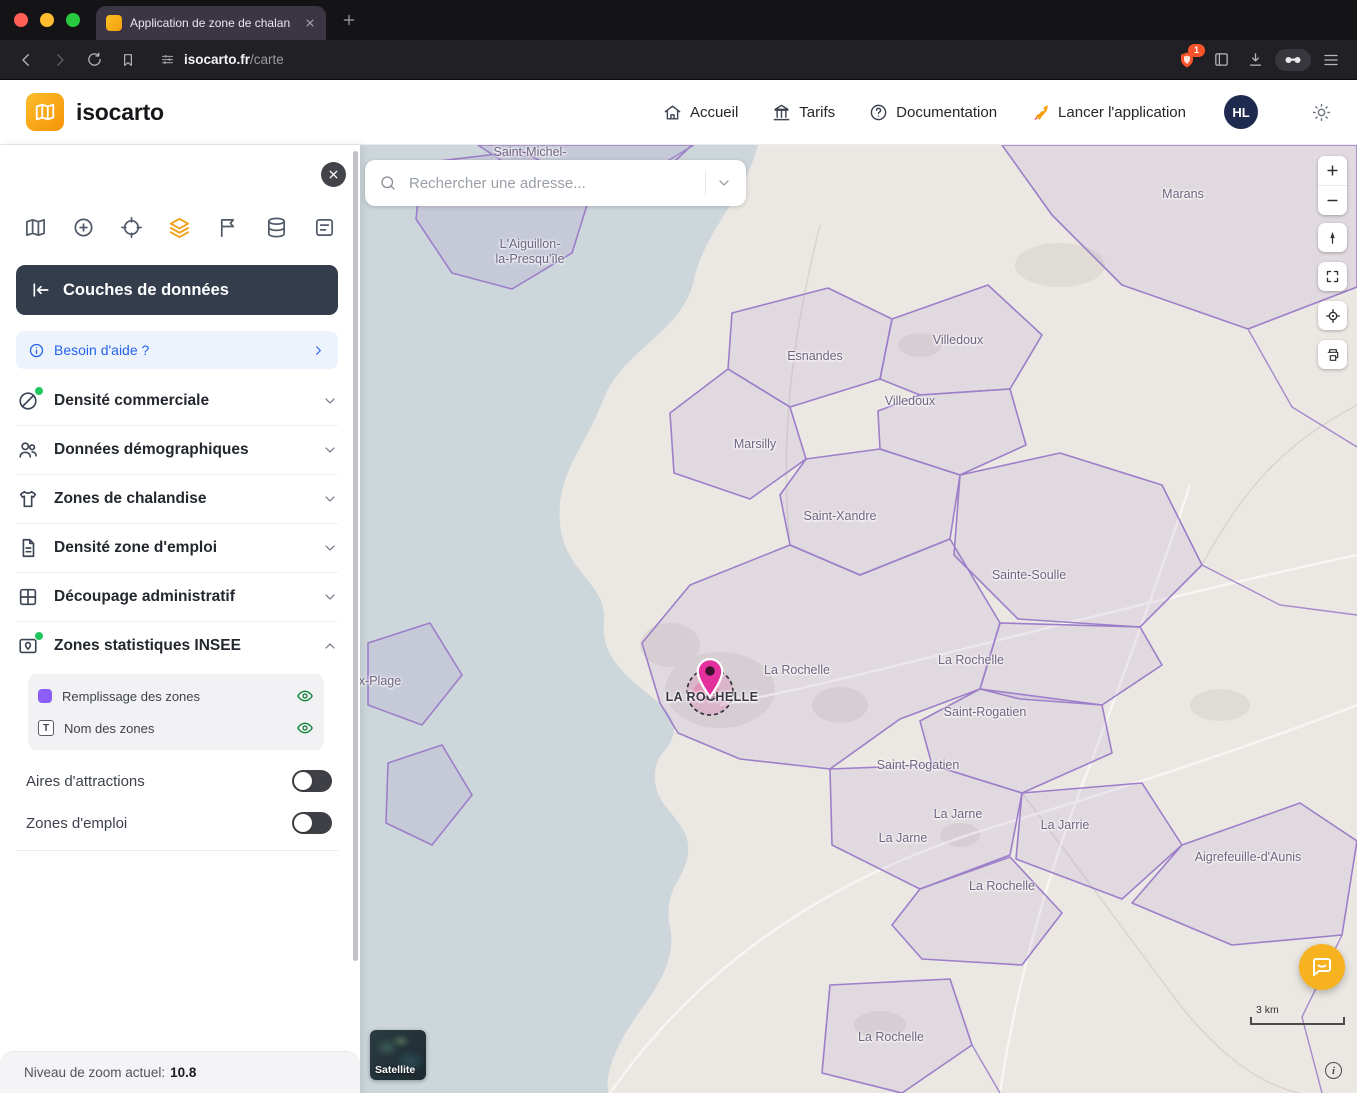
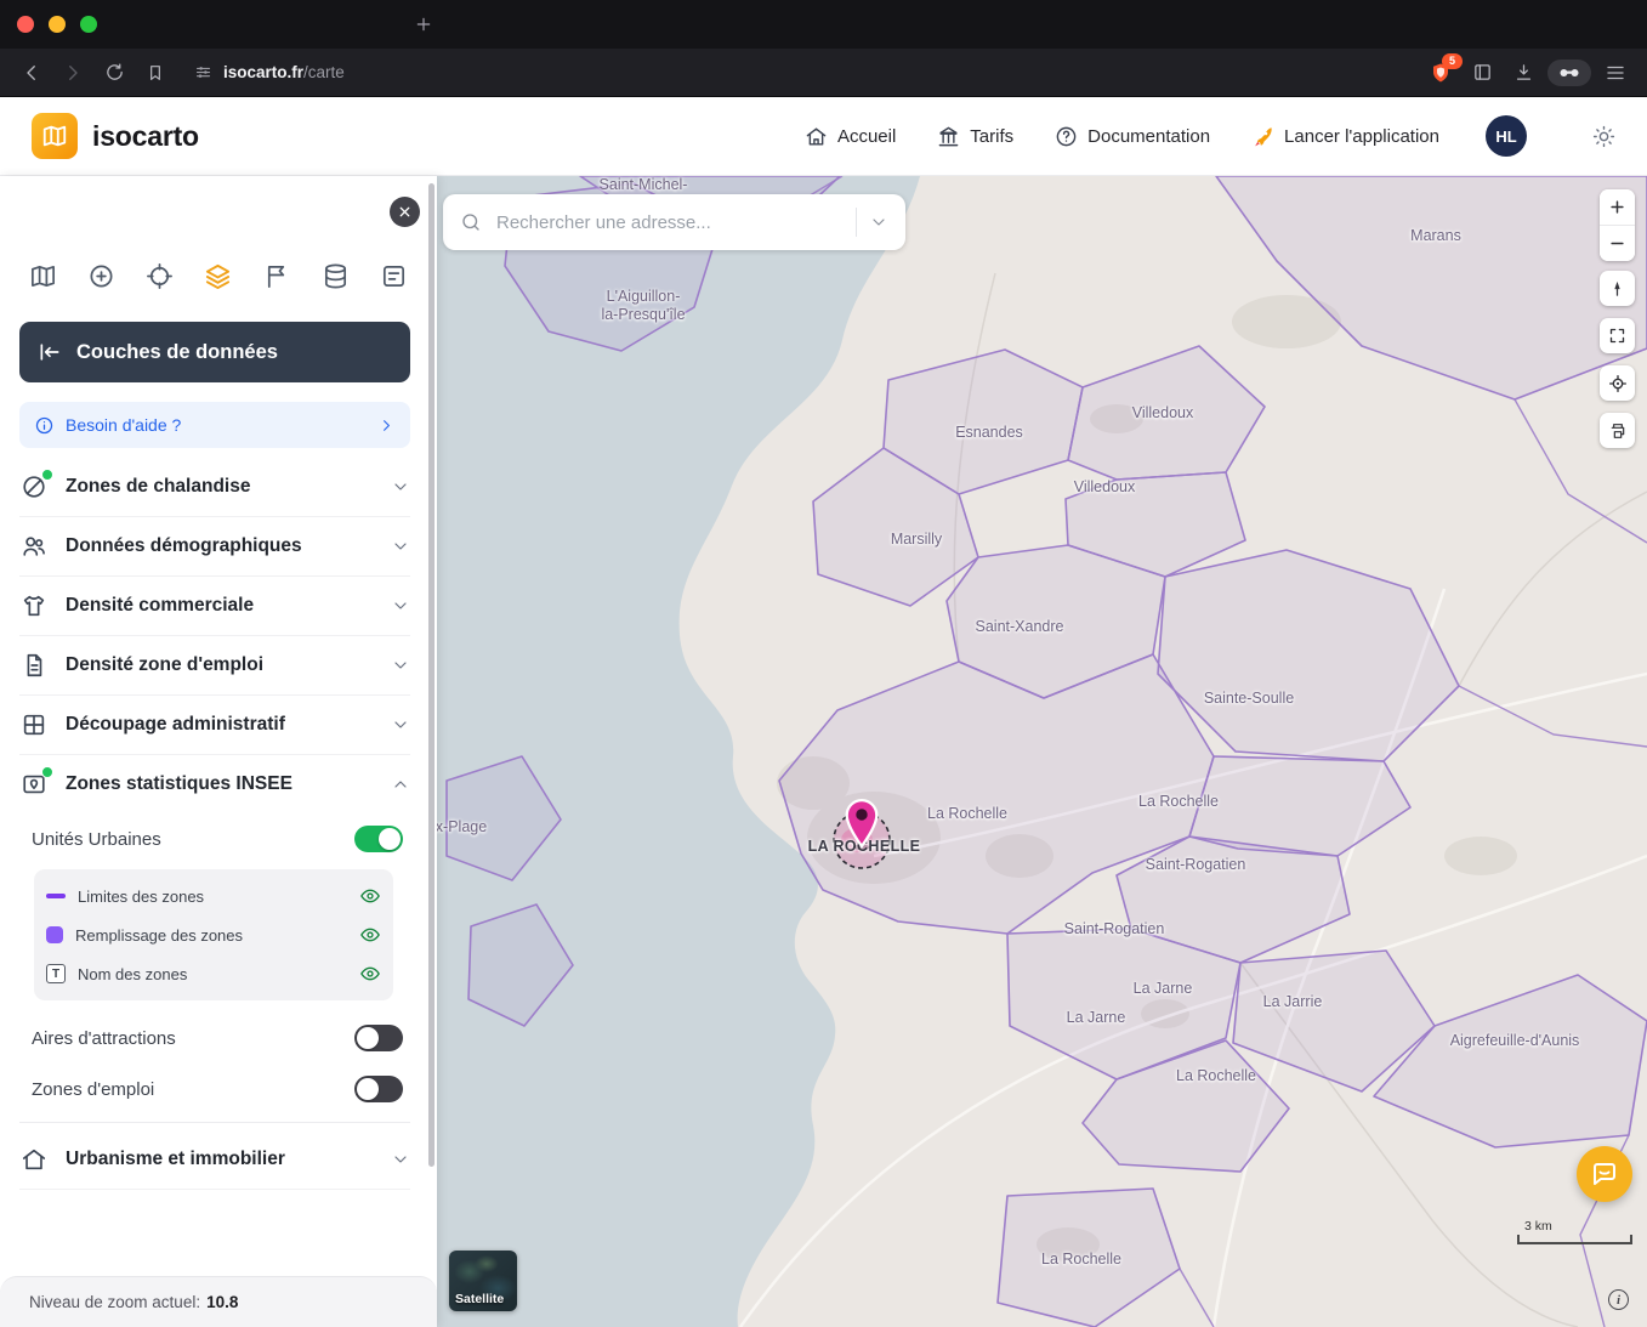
- Application de zone de chalan
  isocarto.fr/carte
- 1
+ 5
  isocarto
  Accueil
  Tarifs
  Documentation
  Lancer l'application
  HL
  Saint-Michel-
  Marans
  L'Aiguillon-
  la-Presqu'île
  Esnandes
  Villedoux
  Villedoux
  Marsilly
  Saint-Xandre
  Sainte-Soulle
  La Rochelle
  La Rochelle
  LA ROHELLE
  Saint-Rogatien
  Saint-Rogatien
  La Jarne
  La Jarrie
  La Jarne
  Aigrefeuille-d'Aunis
  La Rochelle
  La Rochelle
  x-Plage
  Rechercher une adresse...
  Satellite
  3 km
  i
  Couches de données
  Besoin d'aide ?
- Densité commerciale
+ Zones de chalandise
  Données démographiques
- Zones de chalandise
+ Densité commerciale
  Densité zone d'emploi
  Découpage administratif
  Zones statistiques INSEE
+ Unités Urbaines
+ Limites des zones
  Remplissage des zones
  T
  Nom des zones
  Aires d'attractions
  Zones d'emploi
+ Urbanisme et immobilier
  Niveau de zoom actuel:
  10.8
